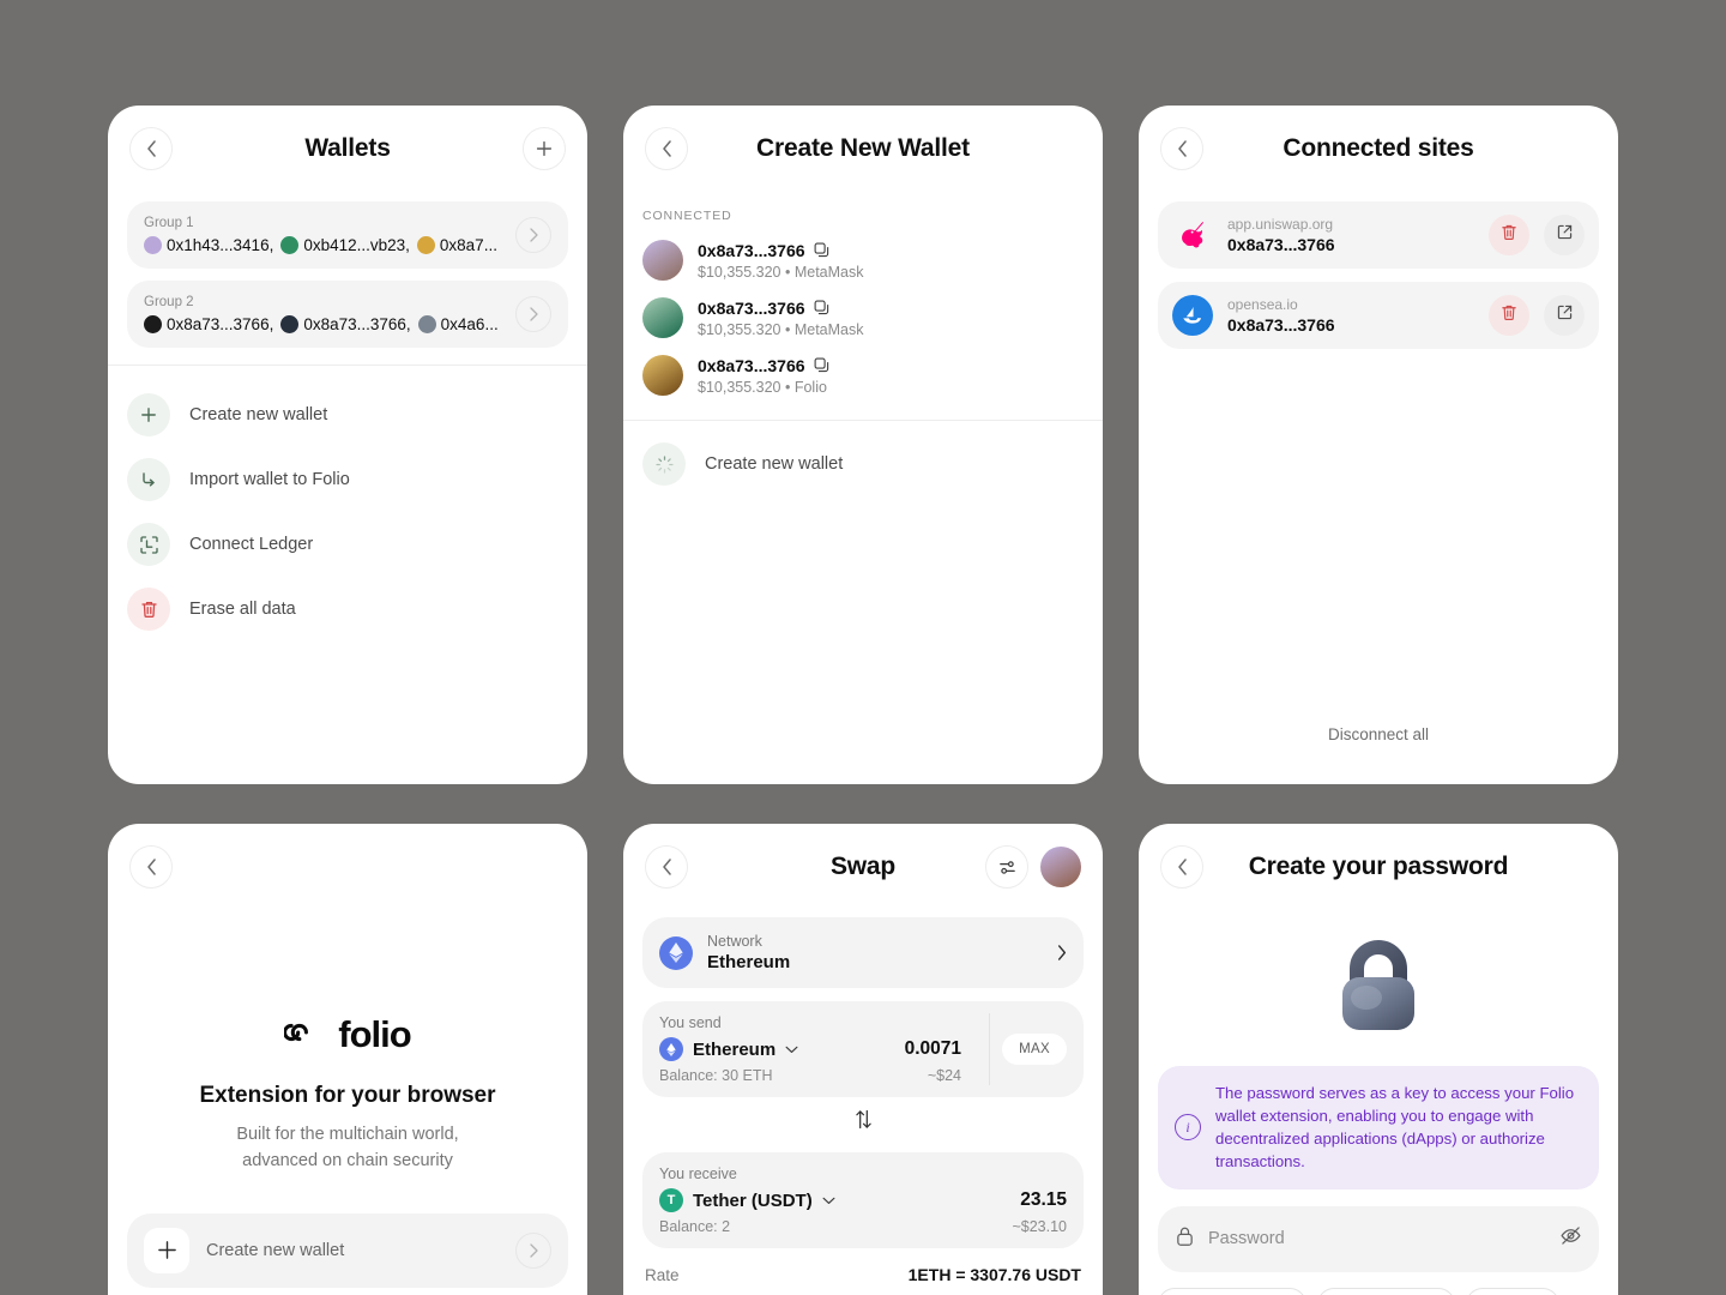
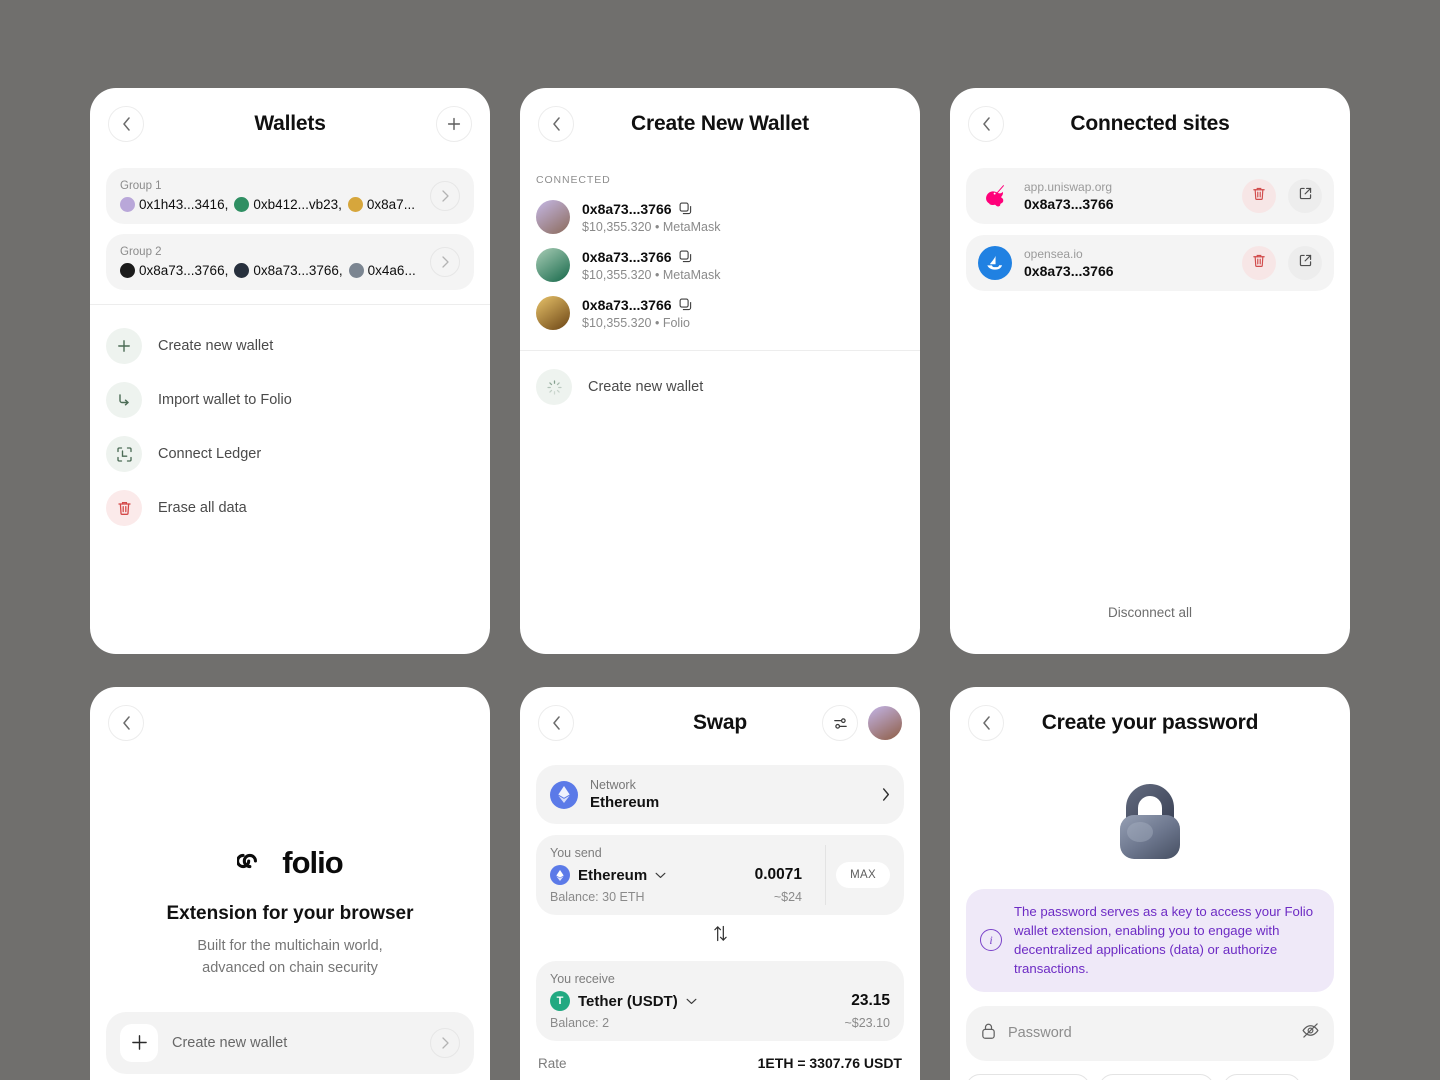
  Wallets
  Group 1
  0x1h43...3416,
  0xb412...vb23,
  0x8a7...
  Group 2
  0x8a73...3766,
  0x8a73...3766,
  0x4a6...
  Create new wallet
  Import wallet to Folio
  Connect Ledger
  Erase all data
  Create New Wallet
  CONNECTED
  0x8a73...3766
  $10,355.320 • MetaMask
  0x8a73...3766
  $10,355.320 • MetaMask
  0x8a73...3766
  $10,355.320 • Folio
  Create new wallet
  Connected sites
  app.uniswap.org
  0x8a73...3766
  opensea.io
  0x8a73...3766
  Disconnect all
  folio
  Extension for your browser
  Built for the multichain world,
  advanced on chain security
  Create new wallet
  Swap
  Network
  Ethereum
  You send
  Ethereum
  0.0071
  Balance: 30 ETH
  ~$24
  MAX
  You receive
  T
  Tether (USDT)
  23.15
  Balance: 2
  ~$23.10
  Rate
  1ETH = 3307.76 USDT
  Create your password
  i
- The password serves as a key to access your Folio wallet extension, enabling you to engage with decentralized applications (dApps) or authorize transactions.
+ The password serves as a key to access your Folio wallet extension, enabling you to engage with decentralized applications (data) or authorize transactions.
  Password
